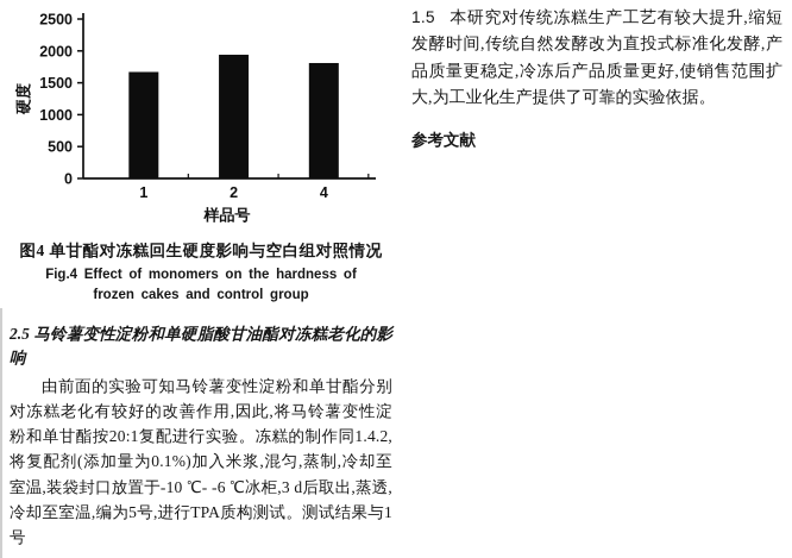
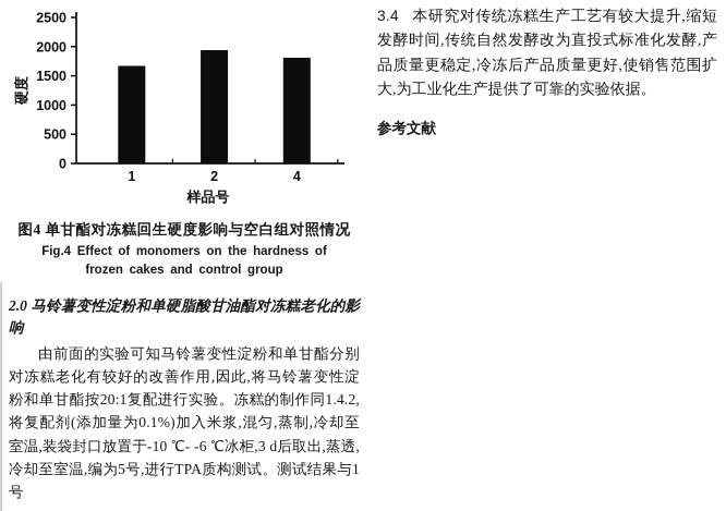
  0
  500
  1000
  1500
  2000
  2500
  1
  2
  4
  样品号
  图4 单甘酯对冻糕回生硬度影响与空白组对照情况
  Fig.4 Effect of monomers on the hardness of frozen cakes and control group
- 2.5 马铃薯变性淀粉和单硬脂酸甘油酯对冻糕老化的影响
+ 2.0 马铃薯变性淀粉和单硬脂酸甘油酯对冻糕老化的影响
  由前面的实验可知马铃薯变性淀粉和单甘酯分别对冻糕老化有较好的改善作用,因此,将马铃薯变性淀粉和单甘酯按20:1复配进行实验。冻糕的制作同1.4.2,将复配剂(添加量为0.1%)加入米浆,混匀,蒸制,冷却至室温,装袋封口放置于-10 ℃- -6 ℃冰柜,3 d后取出,蒸透,冷却至室温,编为5号,进行TPA质构测试。测试结果与1号
- 1.5 本研究对传统冻糕生产工艺有较大提升,缩短发酵时间,传统自然发酵改为直投式标准化发酵,产品质量更稳定,冷冻后产品质量更好,使销售范围扩大,为工业化生产提供了可靠的实验依据。
+ 3.4 本研究对传统冻糕生产工艺有较大提升,缩短发酵时间,传统自然发酵改为直投式标准化发酵,产品质量更稳定,冷冻后产品质量更好,使销售范围扩大,为工业化生产提供了可靠的实验依据。
  参考文献
